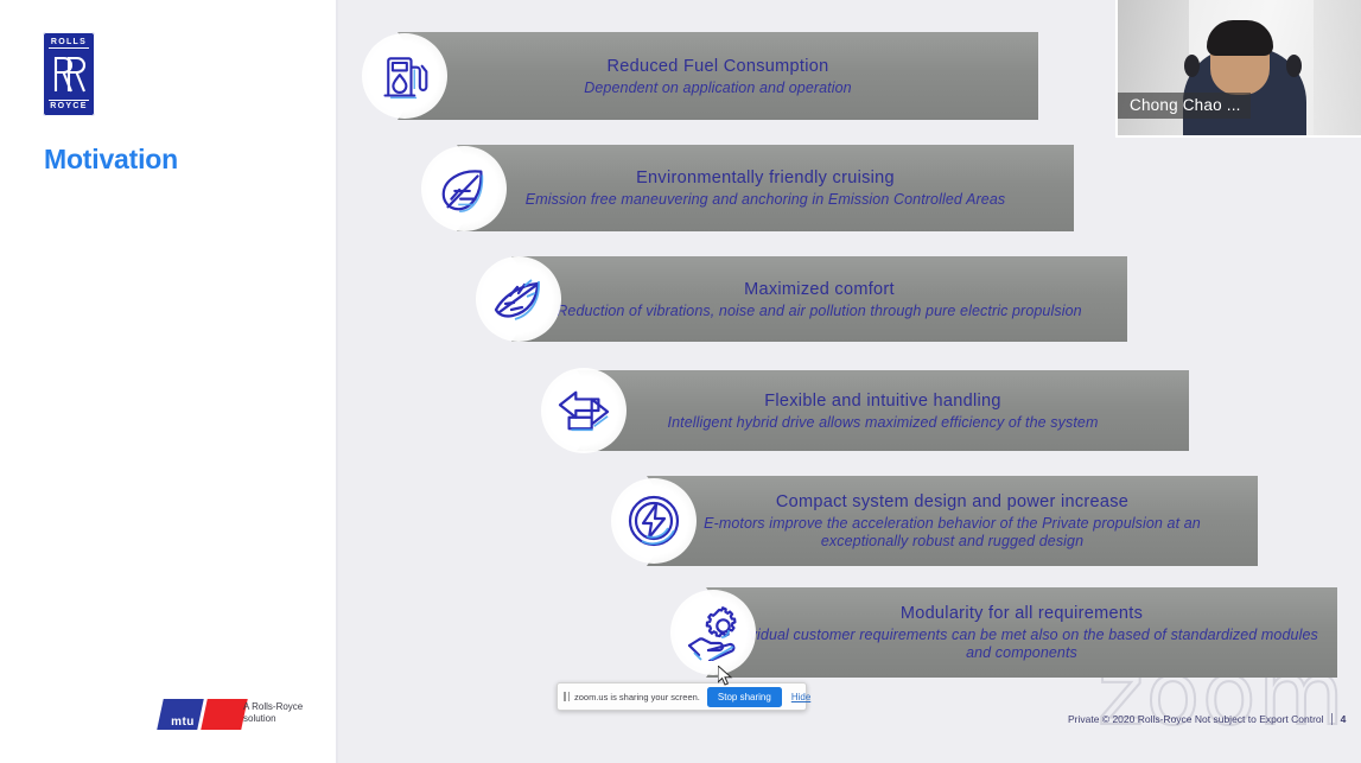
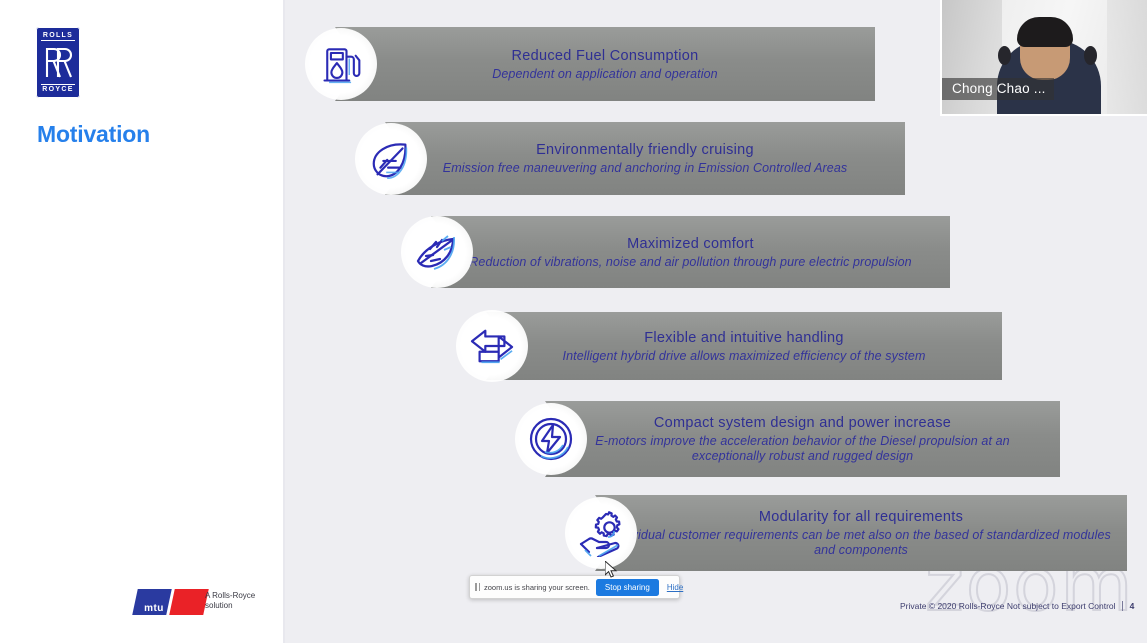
  Motivation
  mtu
  A Rolls-Royce solution
  zoom
  Reduced Fuel Consumption
  Dependent on application and operation
  Environmentally friendly cruising
  Emission free maneuvering and anchoring in Emission Controlled Areas
  Maximized comfort
  Reduction of vibrations, noise and air pollution through pure electric propulsion
  Flexible and intuitive handling
  Intelligent hybrid drive allows maximized efficiency of the system
  Compact system design and power increase
- E-motors improve the acceleration behavior of the Private propulsion at an exceptionally robust and rugged design
+ E-motors improve the acceleration behavior of the Diesel propulsion at an exceptionally robust and rugged design
  Modularity for all requirements
  idual customer requirements can be met also on the based of standardized modules and components
  Private © 2020 Rolls-Royce Not subject to Export Control 4
  Chong Chao ...
  zoom.us is sharing your screen.
  Stop sharing
  Hide
